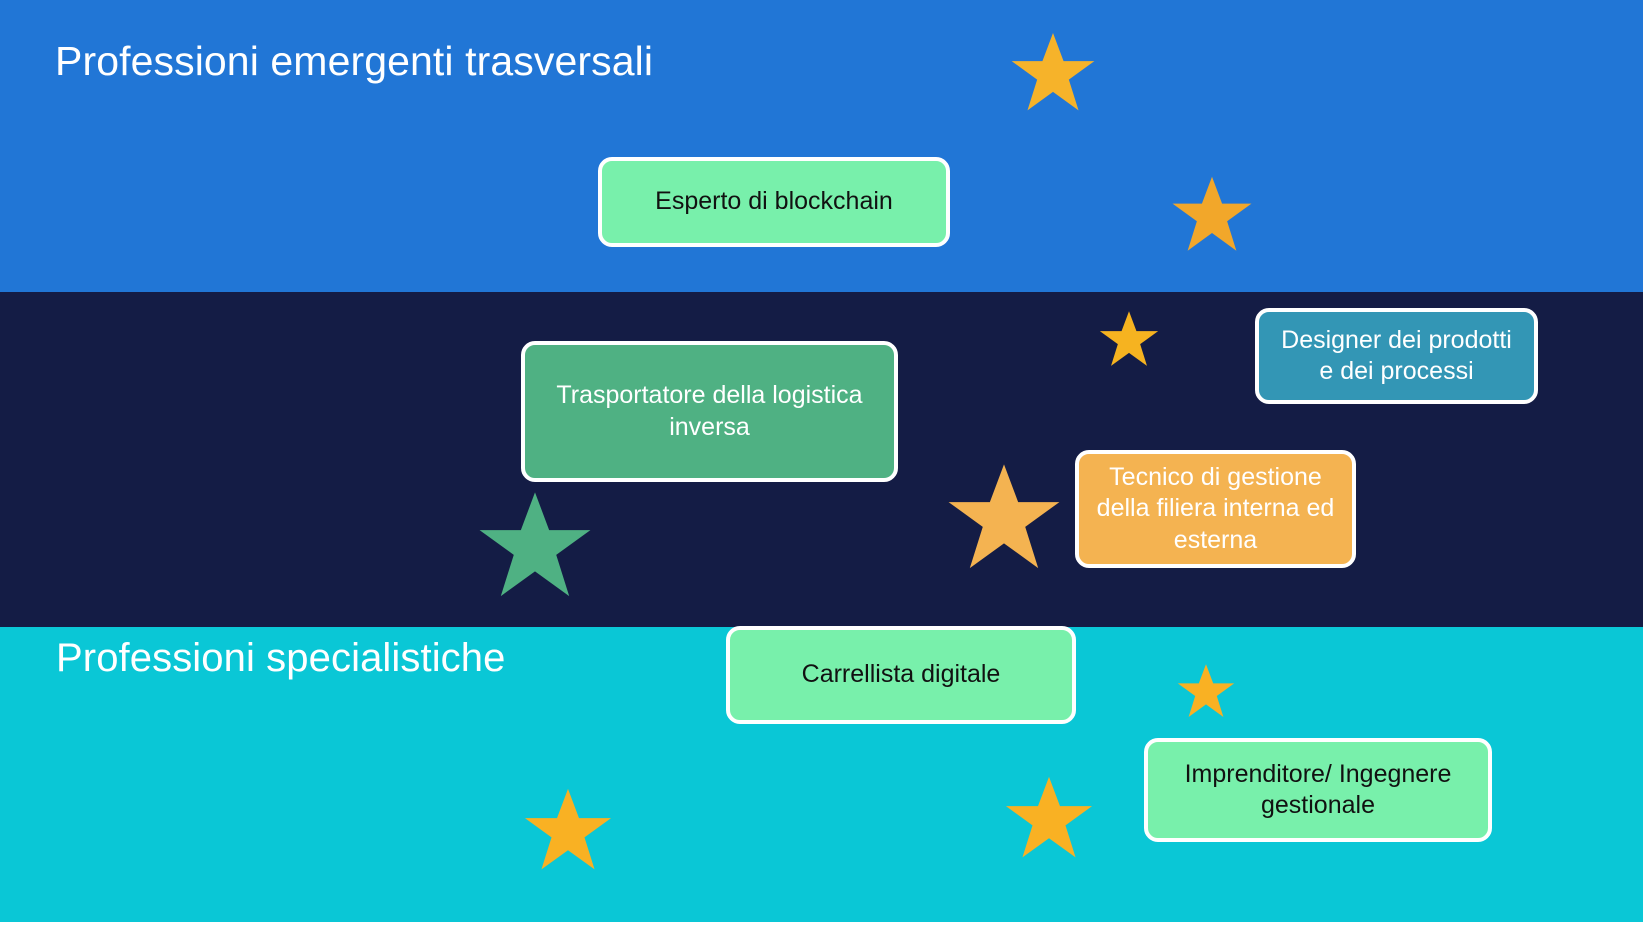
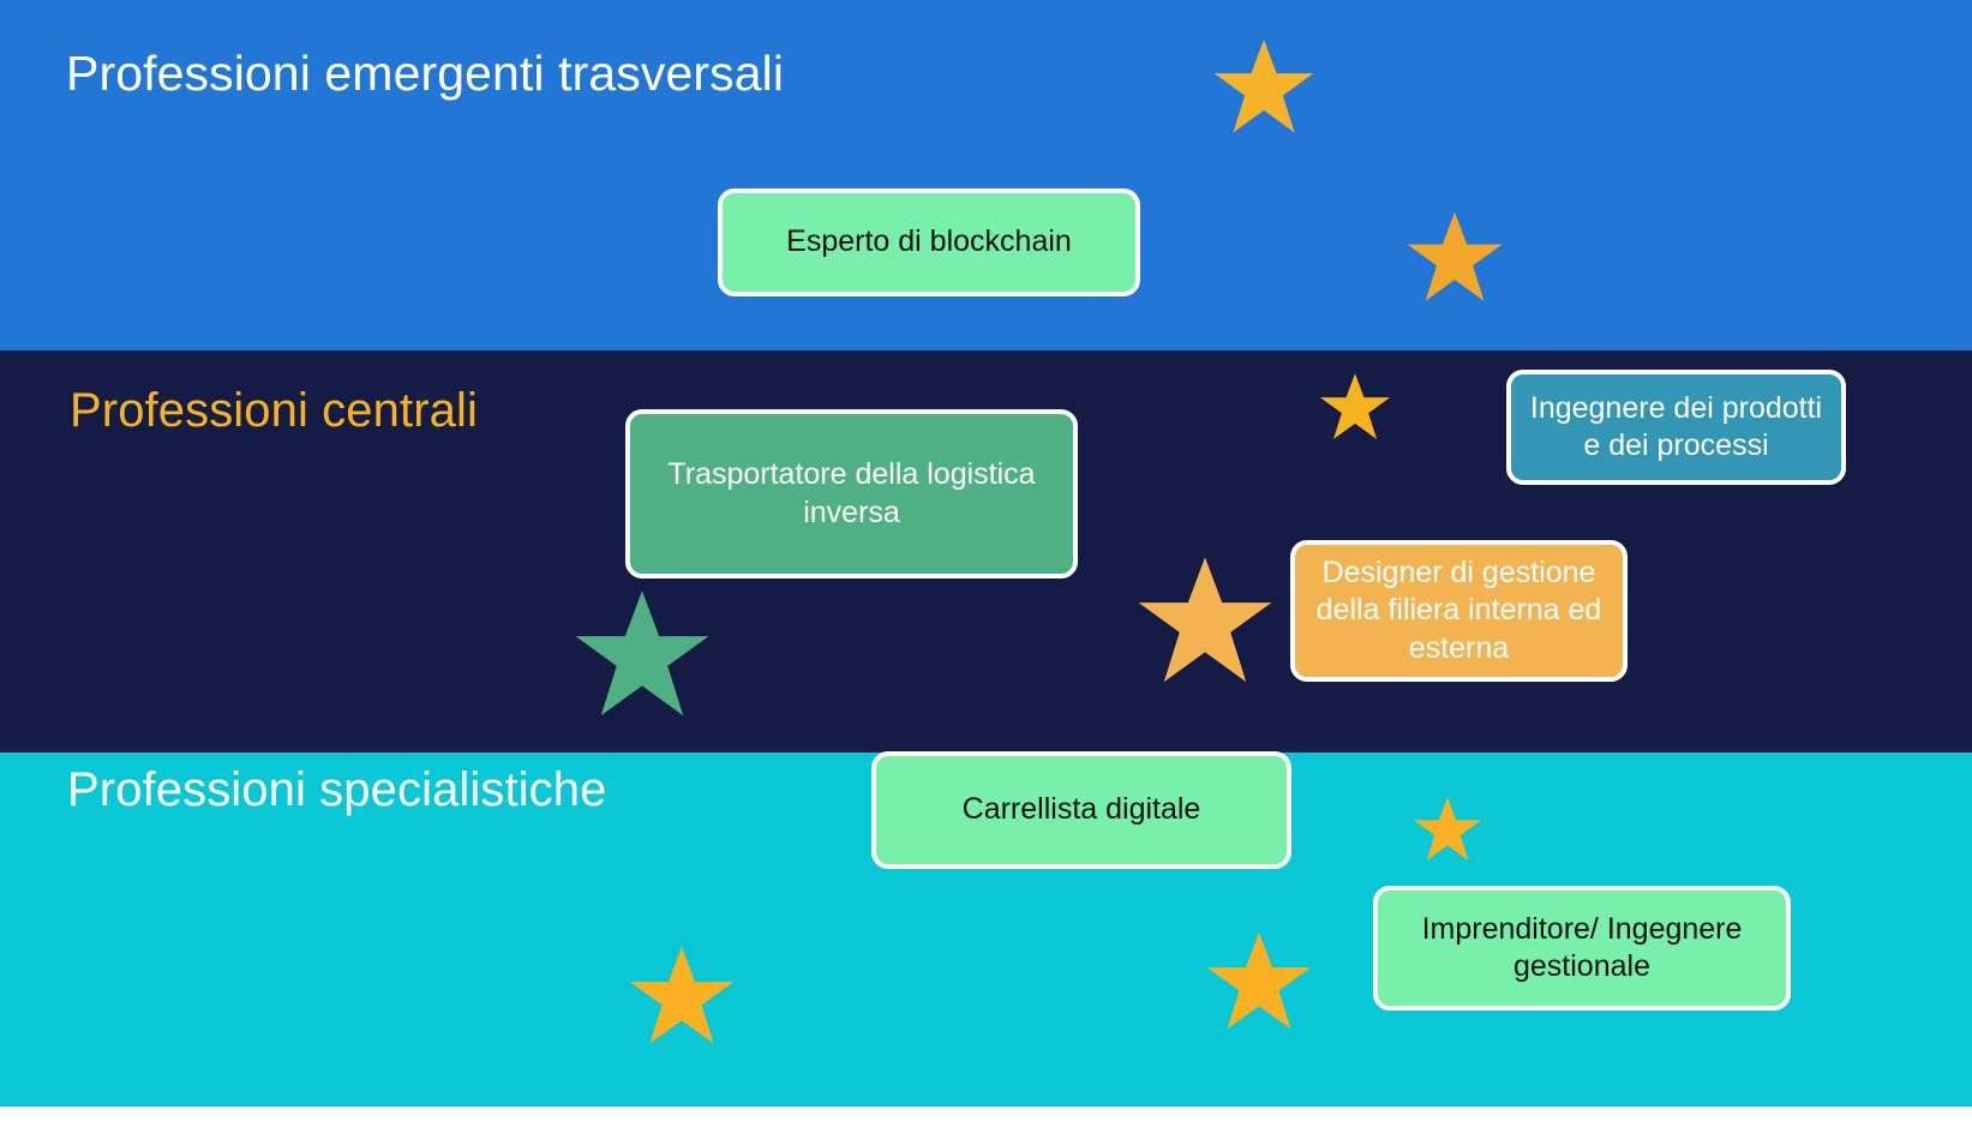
  Professioni emergenti trasversali
+ Professioni centrali
  Professioni specialistiche
  Esperto di blockchain
  Trasportatore della logistica inversa
- Designer dei prodotti e dei processi
+ Ingegnere dei prodotti e dei processi
- Tecnico di gestione della filiera interna ed esterna
+ Designer di gestione della filiera interna ed esterna
  Carrellista digitale
  Imprenditore/ Ingegnere gestionale
